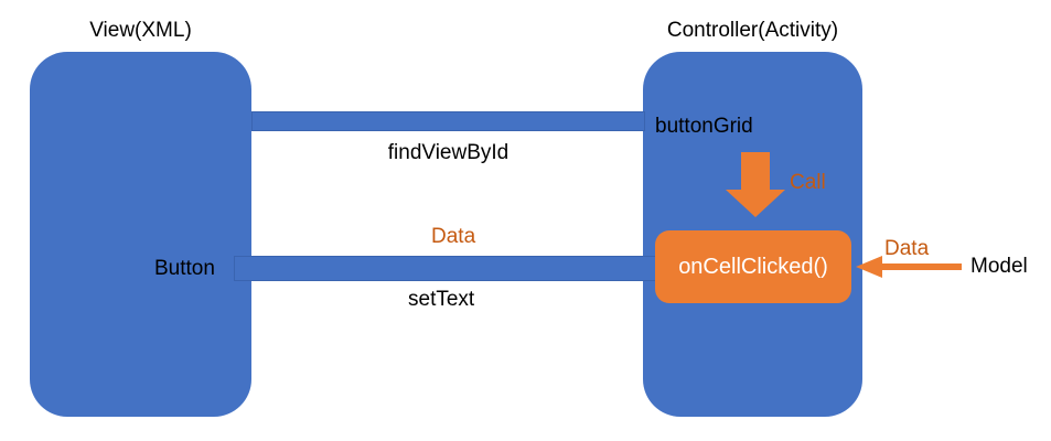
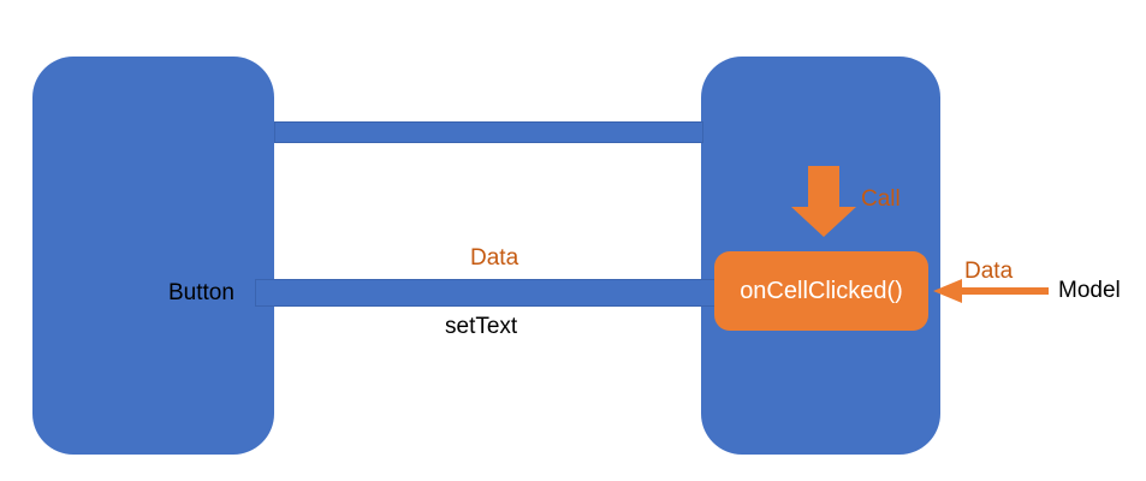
- View(XML)
- Controller(Activity)
- findViewById
- buttonGrid
  Call
  Button
  Data
  setText
  onCellClicked()
  Data
  Model
